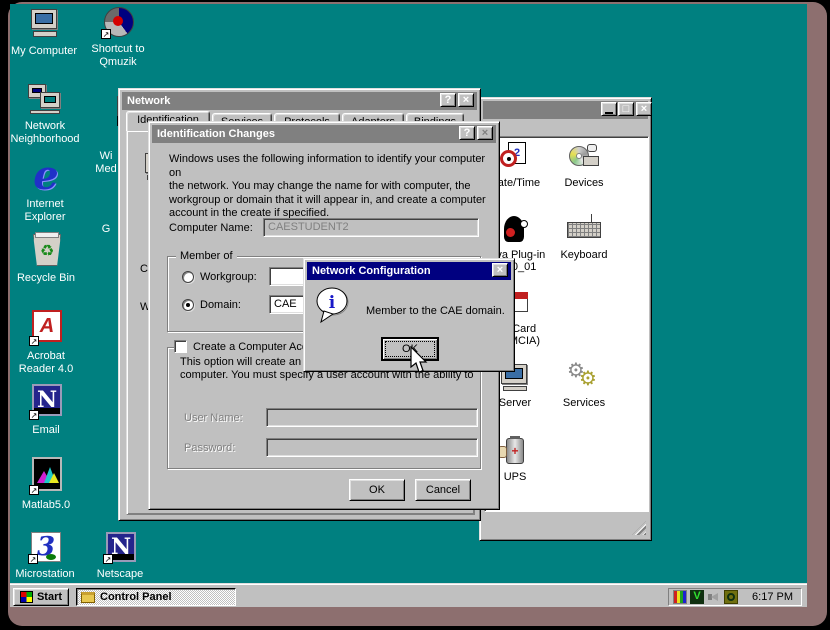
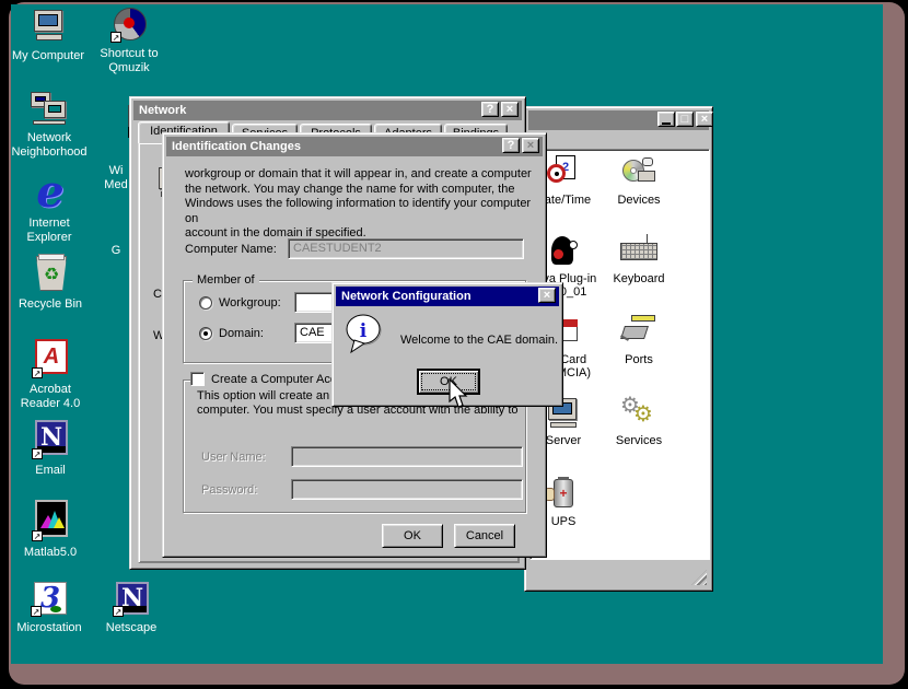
  My Computer
  ↗
  Shortcut to
  Qmuzik
  Network
  Neighborhood
  Wi
  Med
  e
  Internet
  Explorer
  G
  ♻
  Recycle Bin
  A
  ↗
  Acrobat
  Reader 4.0
  N
  ↗
  Email
  ↗
  Matlab5.0
  3
  ↗
  Microstation
  N
  ↗
  Netscape
  □
  ×
  2
  ate/Time
  Devices
  a Plug-in
  Keyboard
+ Ports
  Server
  ⚙
  ⚙
  Services
  +
  UPS
  Network
  ?
  ×
  Identification
  Identification Changes
  ?
  ×
- Windows uses the following information to identify your computer on
+ workgroup or domain that it will appear in, and create a computer
  the network. You may change the name for with computer, the
- workgroup or domain that it will appear in, and create a computer
+ Windows uses the following information to identify your computer on
- account in the create if specified.
+ account in the domain if specified.
  Computer Name:
  CAESTUDENT2
  Member of
  Workgroup:
  Domain:
  CAE
  computer. You must specify a user account with the ability to
  User Name:
  Password:
  OK
  Cancel
  Network Configuration
  ×
  i
- Member to the CAE domain.
+ Welcome to the CAE domain.
  OK
- Start
- Control Panel
- V
- 6:17 PM
